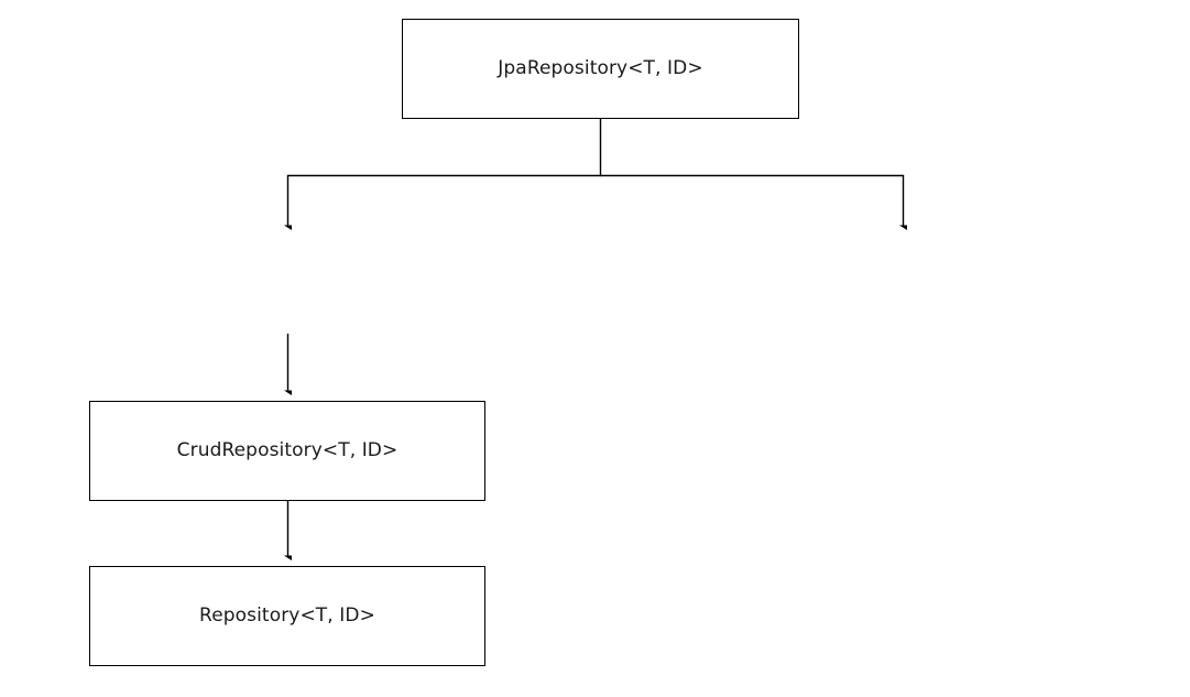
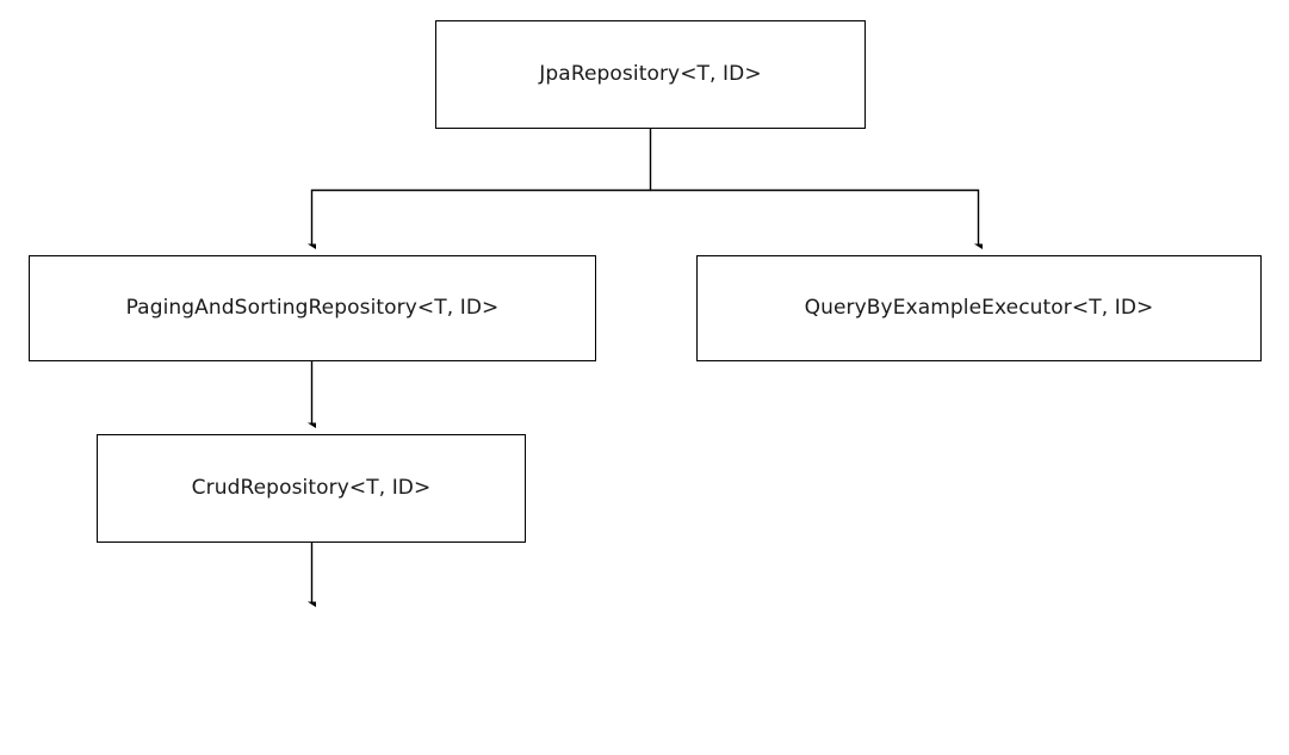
  JpaRepository<T, ID>
+ PagingAndSortingRepository<T, ID>
+ QueryByExampleExecutor<T, ID>
  CrudRepository<T, ID>
- Repository<T, ID>
